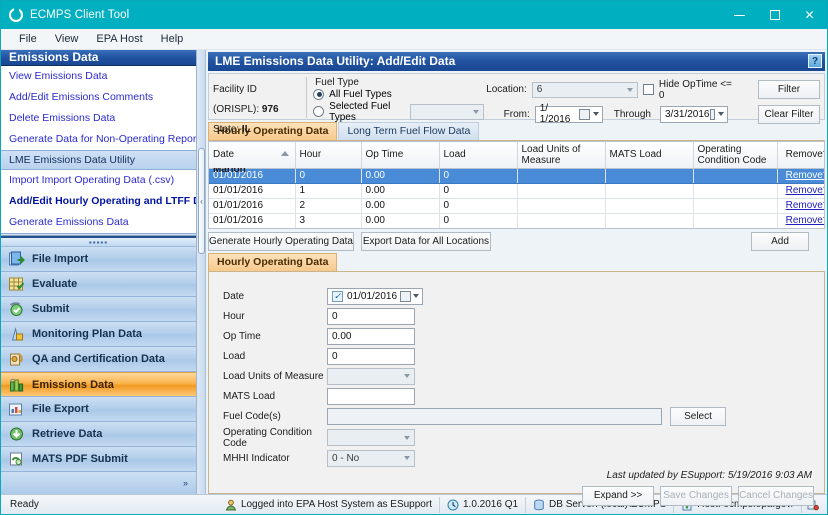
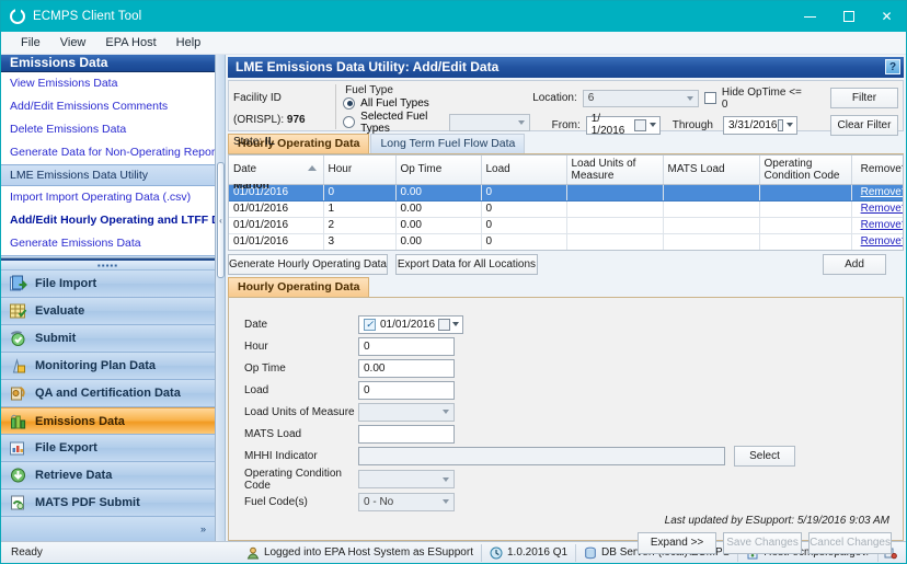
  ECMPS Client Tool
  ✕
  File
  View
  EPA Host
  Help
  Emissions Data
  View Emissions Data
  Add/Edit Emissions Comments
  Delete Emissions Data
  Generate Data for Non-Operating Repor
  LME Emissions Data Utility
  Import Import Operating Data (.csv)
  Add/Edit Hourly Operating and LTFF
  Generate Emissions Data
  ▪▪▪▪▪
  File Import
  Evaluate
  Submit
  Monitoring Plan Data
  QA and Certification Data
  Emissions Data
  File Export
  Retrieve Data
  MATS PDF Submit
  »
  ‹
  LME Emissions Data Utility: Add/Edit Data
  ?
  Facility ID (ORISPL): 976 State: IL
  Fuel Type
  All Fuel Types
  Selected Fuel Types
  Location:
  6
  Hide OpTime <= 0
  Filter
  From:
  1/ 1/2016
  Through
  3/31/2016
  Clear Filter
  Hourly Operating Data
  Long Term Fuel Flow Data
  Date	Hour	Op Time	Load	Load Units of Measure	MATS Load	Operating Condition Code	Remove
  01/01/2016	0	0.00	0				Remove
  01/01/2016	1	0.00	0				Remove
  01/01/2016	2	0.00	0				Remove
  01/01/2016	3	0.00	0				Remove
  Generate Hourly Operating Data
  Export Data for All Locations
  Add
  Hourly Operating Data
  Date
  ✓
  01/01/2016
  Hour
  0
  Op Time
  0.00
  Load
  0
  Load Units of Measure
  MATS Load
- Fuel Code(s)
+ MHHI Indicator
  Select
  Operating Condition Code
- MHHI Indicator
+ Fuel Code(s)
  0 - No
  Last updated by ESupport: 5/19/2016 9:03 AM
  Expand >>
  Save Changes
  Cancel Changes
  Ready
  Logged into EPA Host System as ESupport
  1.0.2016 Q1
